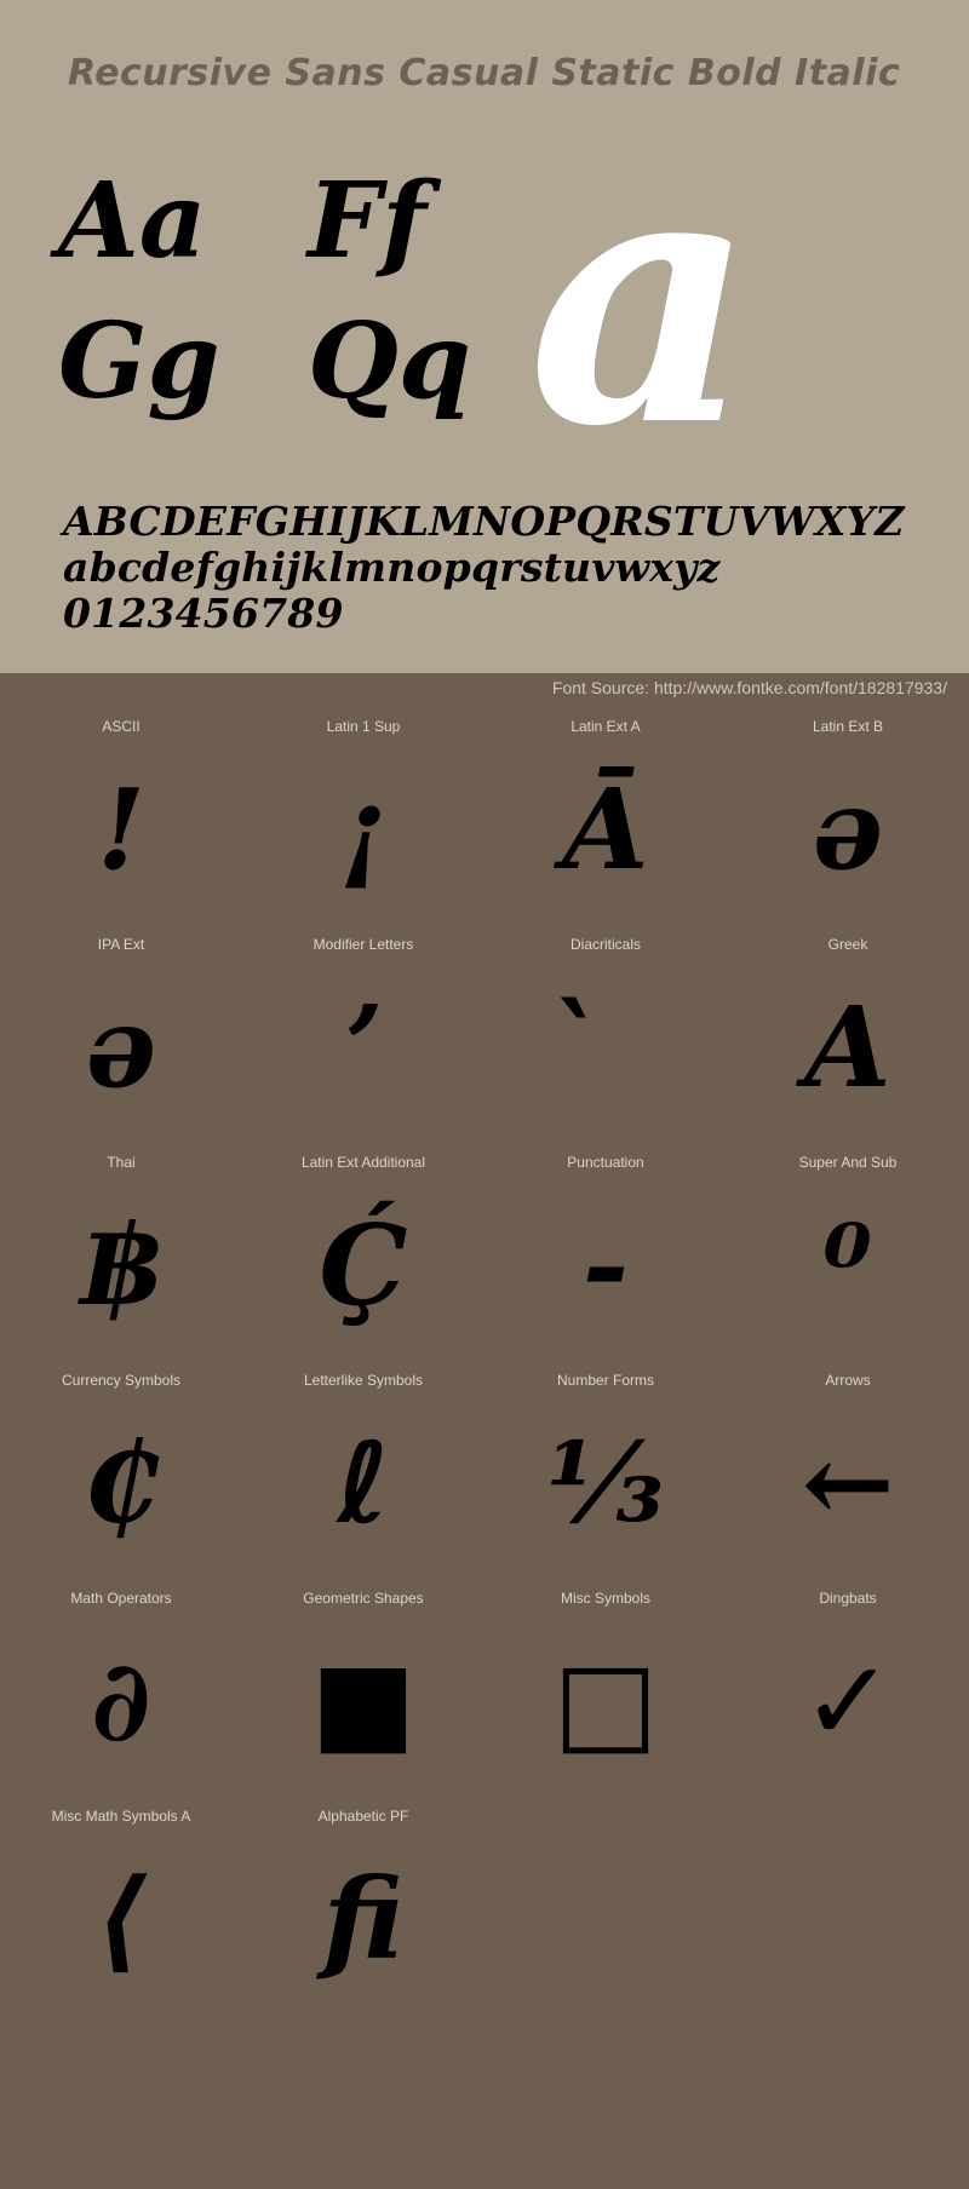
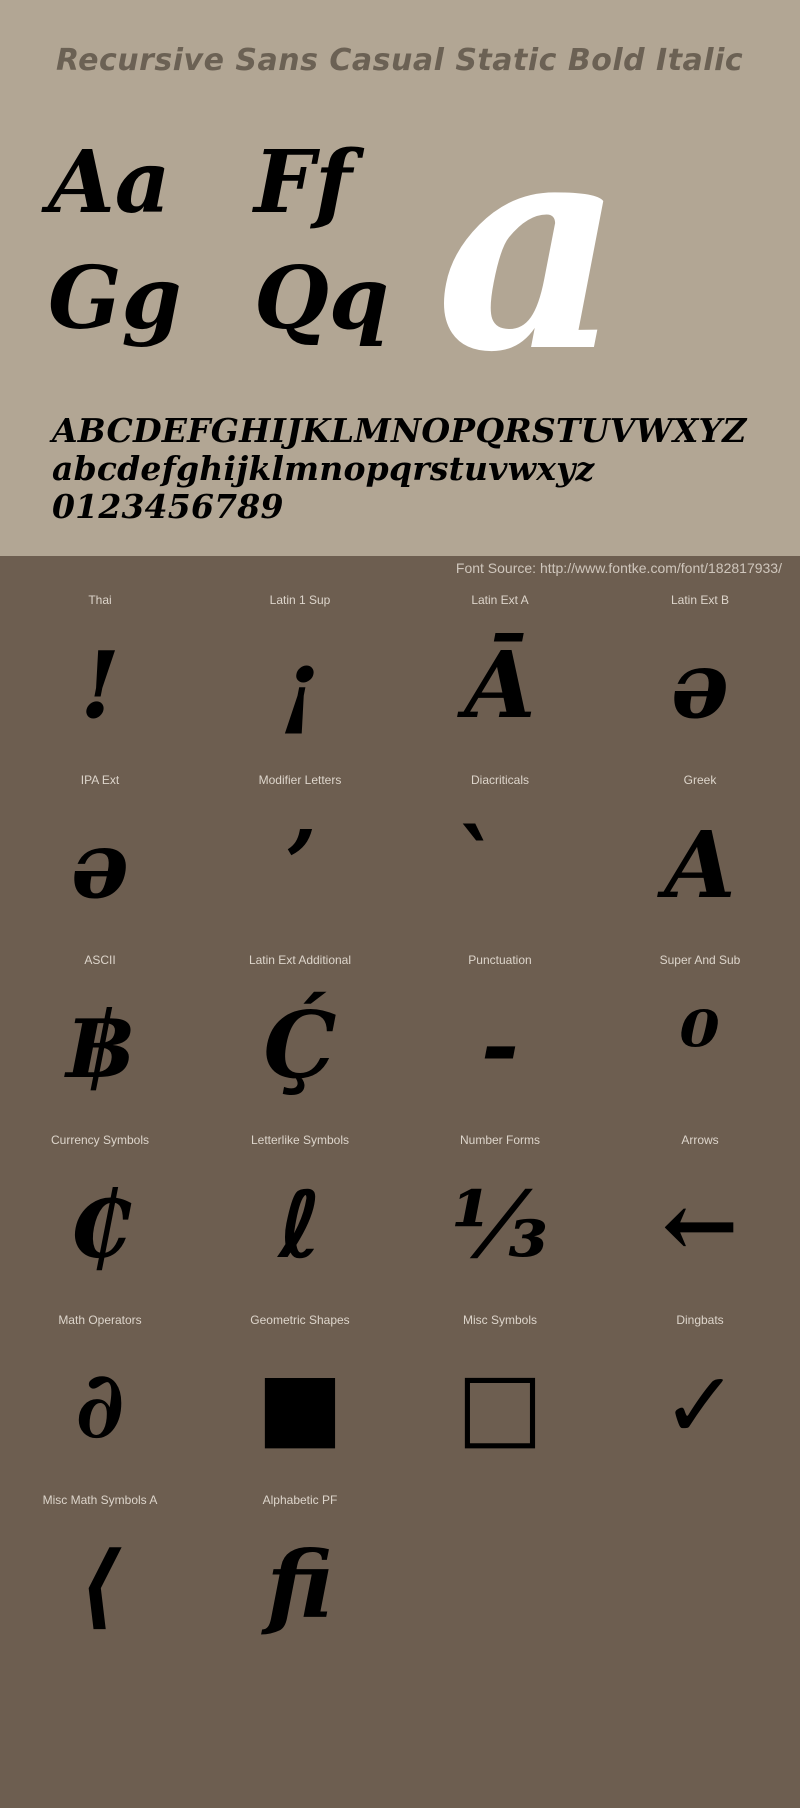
  Recursive Sans Casual Static Bold Italic
  Aa
  Ff
  Gg
  Qq
  a
  ABCDEFGHIJKLMNOPQRSTUVWXYZ
  abcdefghijklmnopqrstuvwxyz
  0123456789
  Font Source: http://www.fontke.com/font/182817933/
- ASCII
+ Thai
  !
  Latin 1 Sup
  ¡
  Latin Ext A
  Ā
  Latin Ext B
  ə
  IPA Ext
  ə
  Modifier Letters
  ʼ
  Diacriticals
  Greek
  Α
- Thai
+ ASCII
  ฿
  Latin Ext Additional
  Ḉ
  Punctuation
  ‐
  Super And Sub
  ⁰
  Currency Symbols
  ₵
  Letterlike Symbols
  ℓ
  Number Forms
  ⅓
  Arrows
  ←
  Math Operators
  ∂
  Geometric Shapes
  ■
  Misc Symbols
  □
  Dingbats
  ✓
  Misc Math Symbols A
  ⟨
  Alphabetic PF
  ﬁ
